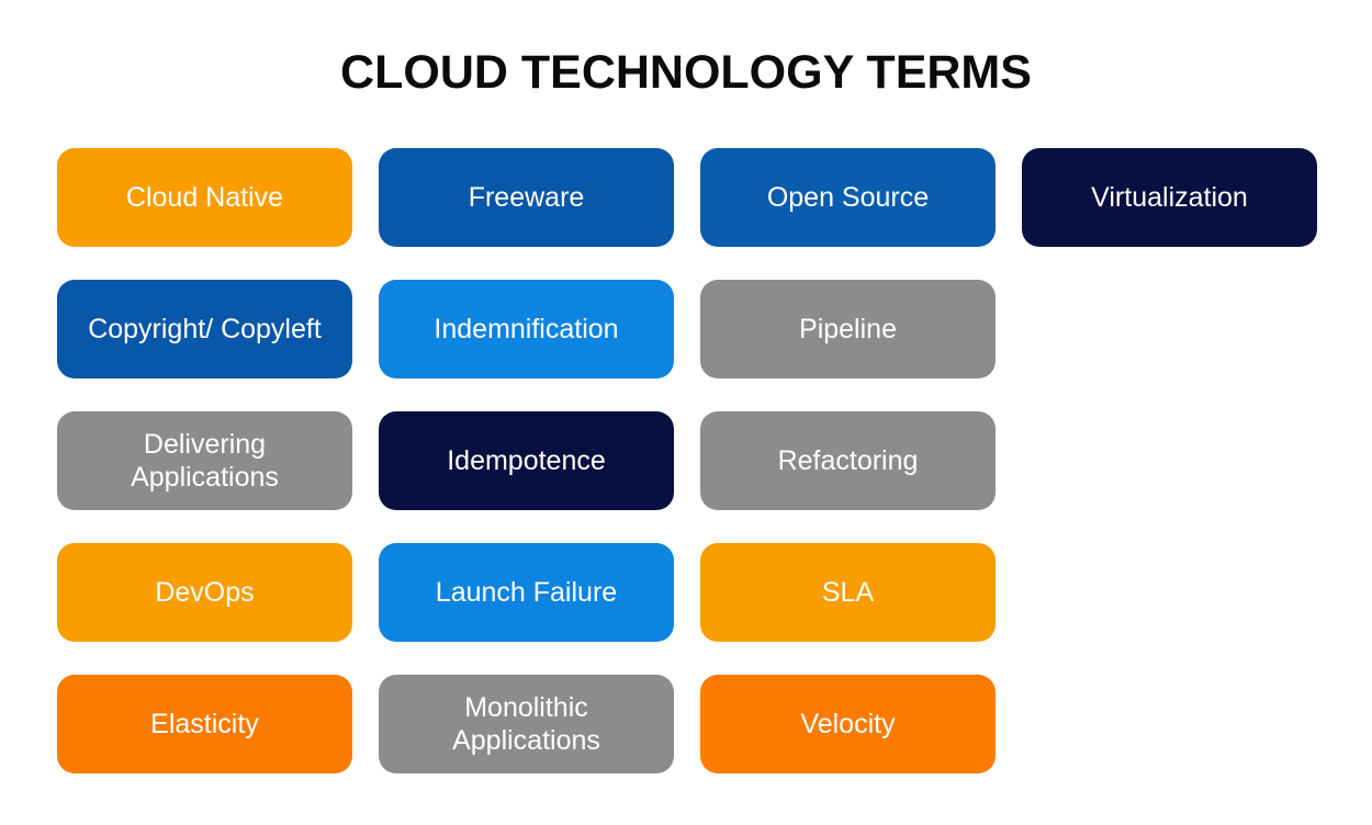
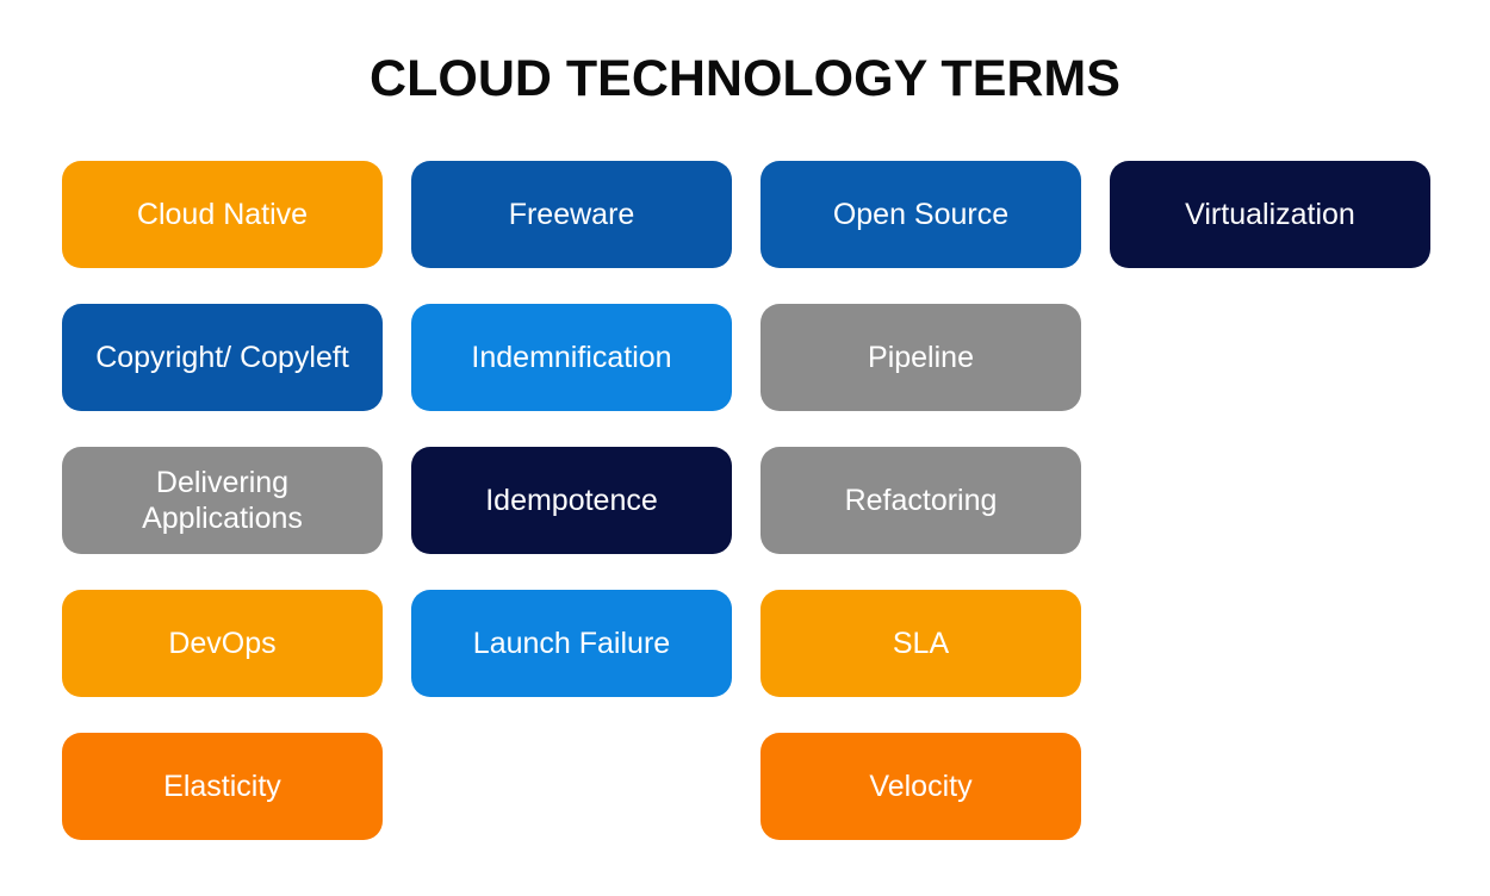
  CLOUD TECHNOLOGY TERMS
  Cloud Native
  Freeware
  Open Source
  Virtualization
  Copyright/ Copyleft
  Indemnification
  Pipeline
  Delivering Applications
  Idempotence
  Refactoring
  DevOps
  Launch Failure
  SLA
  Elasticity
- Monolithic Applications
  Velocity
